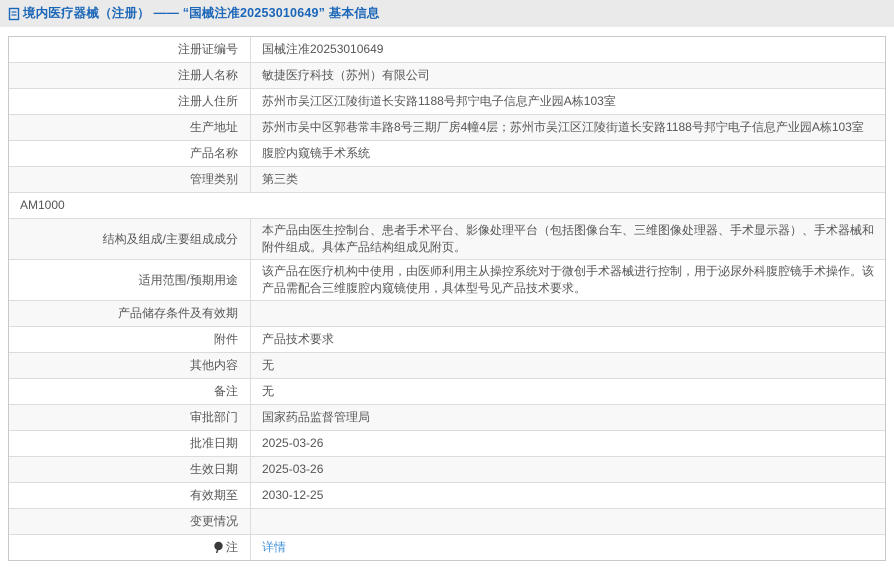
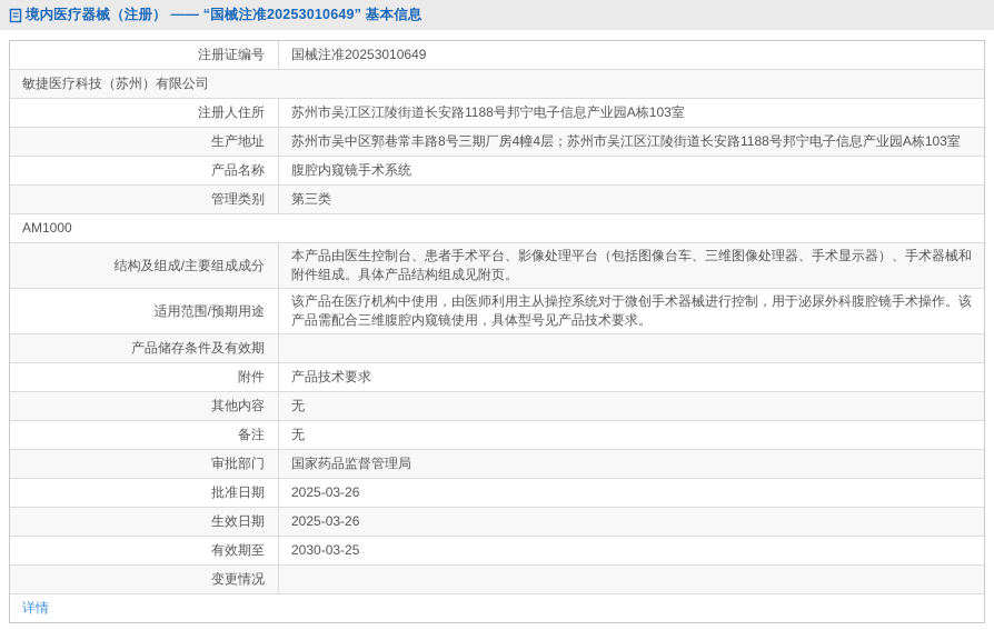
  境内医疗器械（注册） —— “国械注准20253010649” 基本信息
  注册证编号
  国械注准20253010649
- 注册人名称
  敏捷医疗科技（苏州）有限公司
  注册人住所
  苏州市吴江区江陵街道长安路1188号邦宁电子信息产业园A栋103室
  生产地址
  苏州市吴中区郭巷常丰路8号三期厂房4幢4层；苏州市吴江区江陵街道长安路1188号邦宁电子信息产业园A栋103室
  产品名称
  腹腔内窥镜手术系统
  管理类别
  第三类
  AM1000
  结构及组成/主要组成成分
  本产品由医生控制台、患者手术平台、影像处理平台（包括图像台车、三维图像处理器、手术显示器）、手术器械和附件组成。具体产品结构组成见附页。
  适用范围/预期用途
  该产品在医疗机构中使用，由医师利用主从操控系统对于微创手术器械进行控制，用于泌尿外科腹腔镜手术操作。该产品需配合三维腹腔内窥镜使用，具体型号见产品技术要求。
  产品储存条件及有效期
  附件
  产品技术要求
  其他内容
  无
  备注
  无
  审批部门
  国家药品监督管理局
  批准日期
  2025-03-26
  生效日期
  2025-03-26
  有效期至
- 2030-12-25
+ 2030-03-25
  变更情况
- 注
  详情
